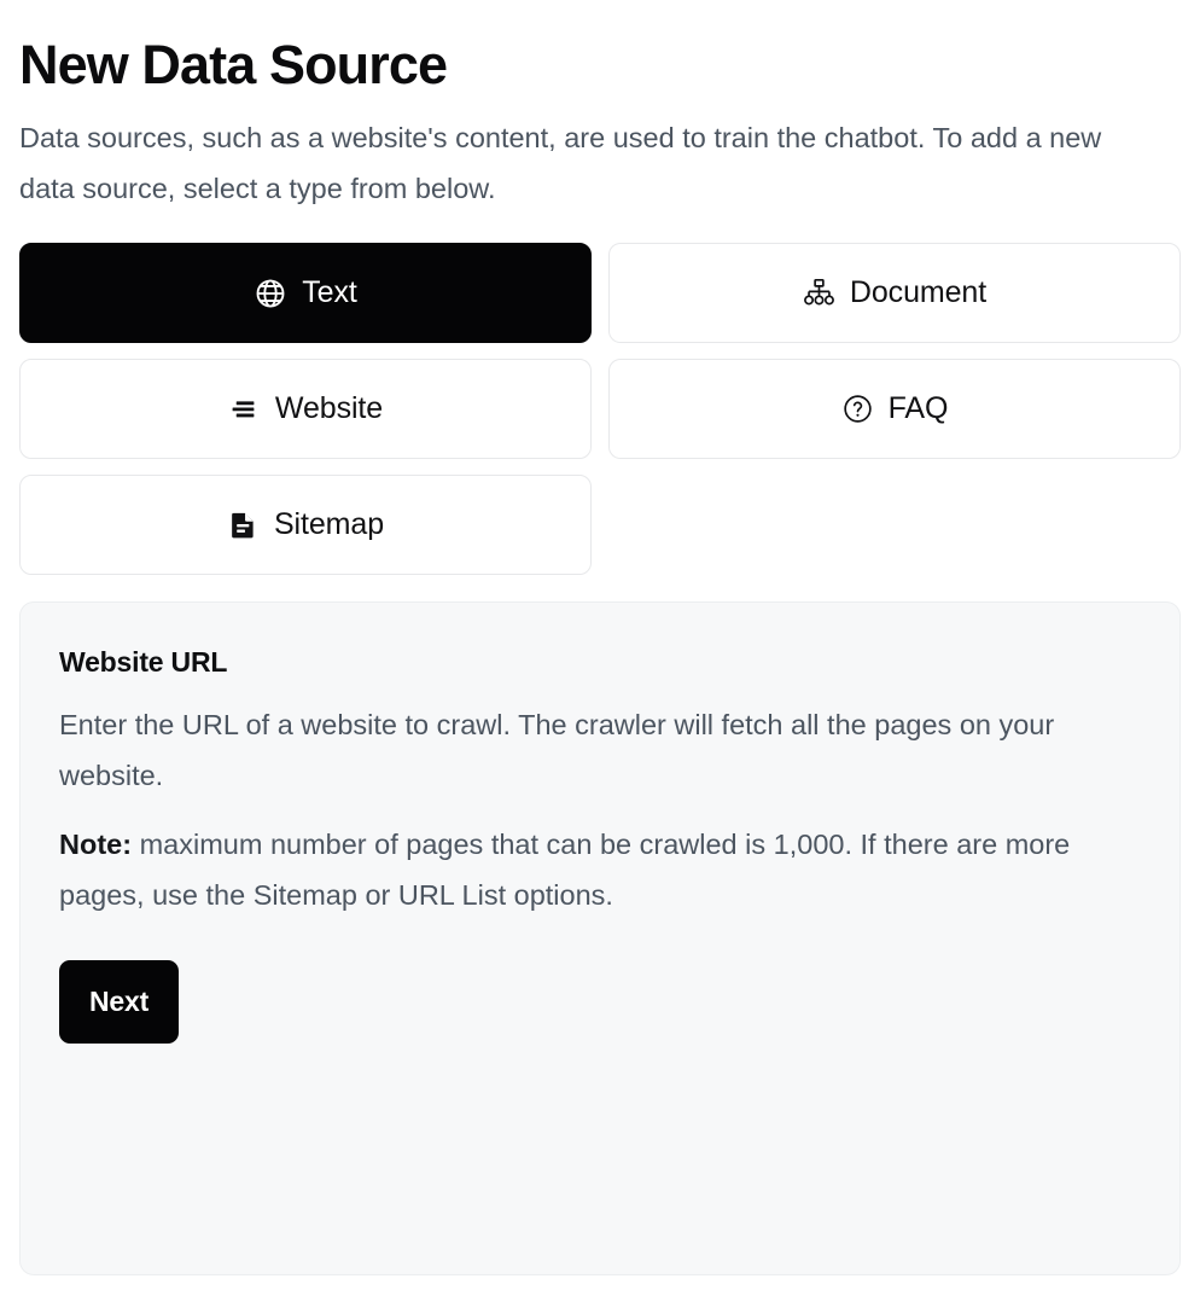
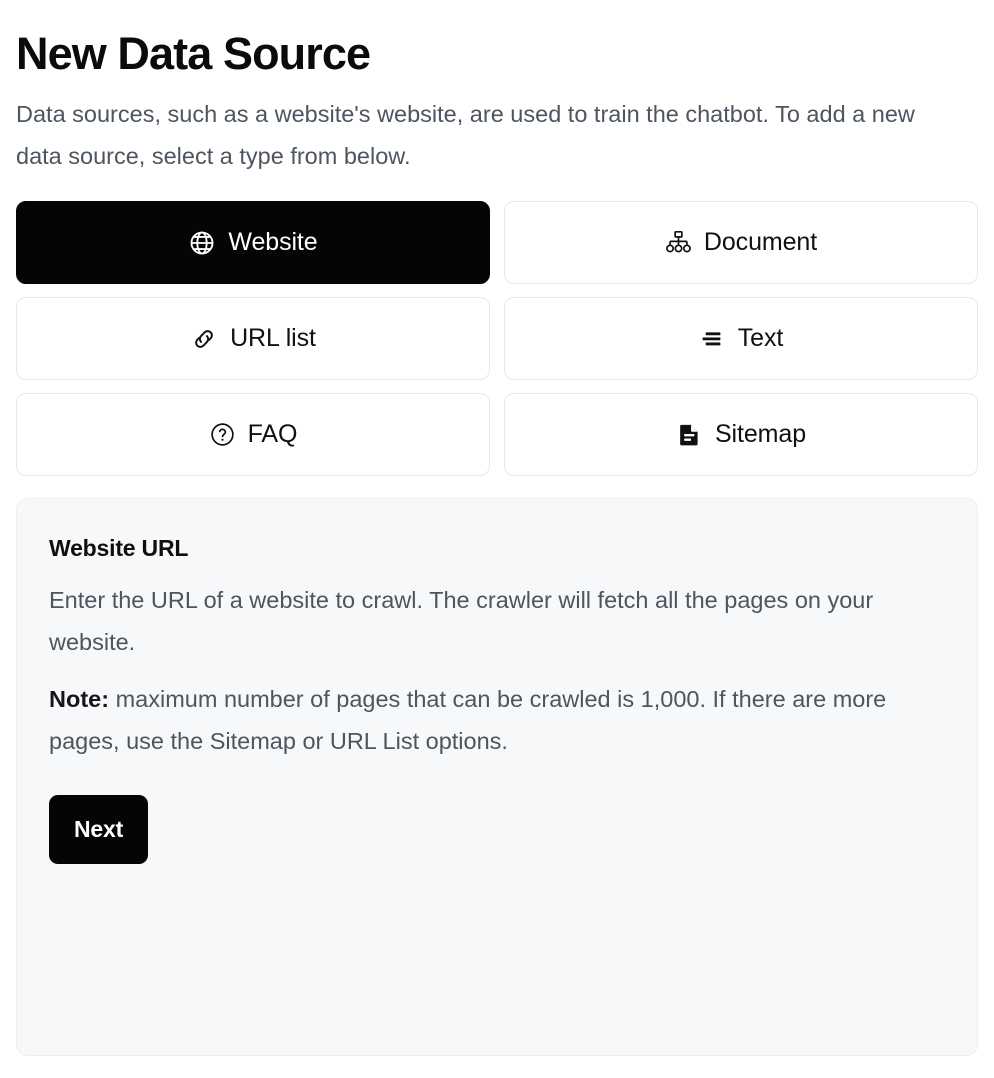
  New Data Source
- Data sources, such as a website's content, are used to train the chatbot. To add a new data source, select a type from below.
+ Data sources, such as a website's website, are used to train the chatbot. To add a new data source, select a type from below.
- Text
+ Website
  Document
+ URL list
- Website
+ Text
  FAQ
  Sitemap
  Website URL
  Enter the URL of a website to crawl. The crawler will fetch all the pages on your website.
  Note: maximum number of pages that can be crawled is 1,000. If there are more pages, use the Sitemap or URL List options.
  Next
